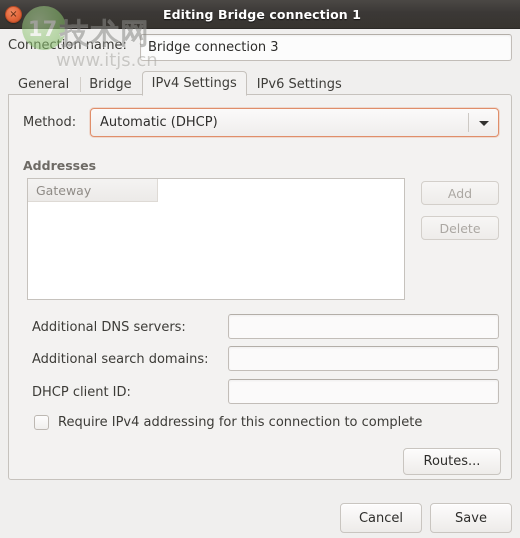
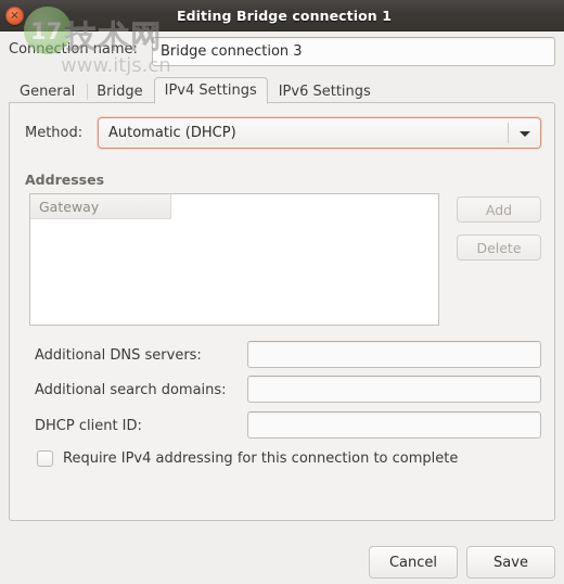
  ×
  Editing Bridge connection 1
  Connection name:
  Bridge connection 3
  General
  Bridge
  IPv4 Settings
  IPv6 Settings
  Method:
  Automatic (DHCP)
  Addresses
  Gateway
  Add
  Delete
  Additional DNS servers:
  Additional search domains:
  DHCP client ID:
  Require IPv4 addressing for this connection to complete
- Routes...
  Cancel
  Save
  17
  技术网
  www.itjs.cn
